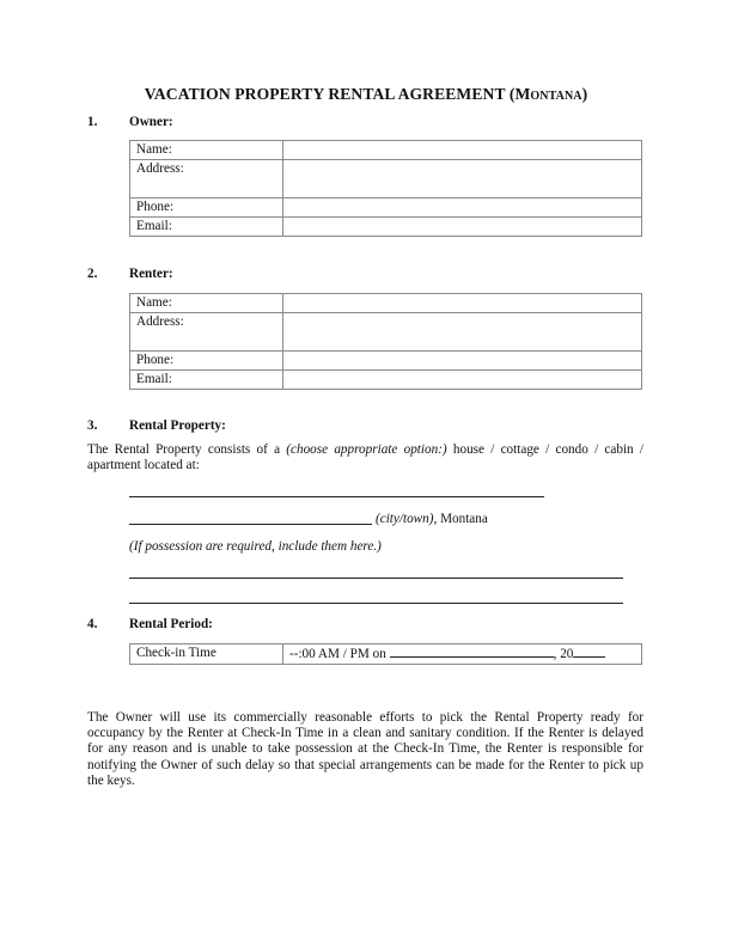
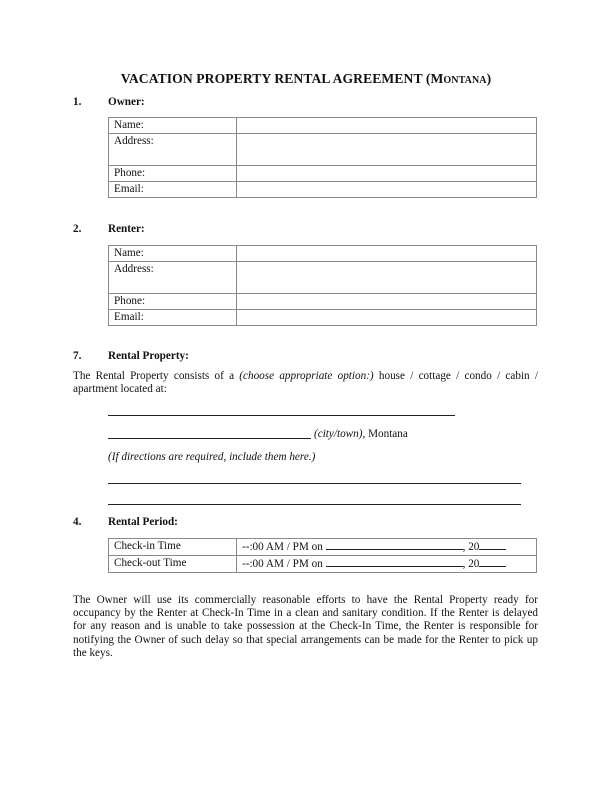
  VACATION PROPERTY RENTAL AGREEMENT (Montana)
  1.
  Owner:
  Name:
  Address:
  Phone:
  Email:
  2.
  Renter:
  Name:
  Address:
  Phone:
  Email:
- 3.
+ 7.
  Rental Property:
  The Rental Property consists of a (choose appropriate option:) house / cottage / condo / cabin / apartment located at:
  (city/town), Montana
- (If possession are required, include them here.)
+ (If directions are required, include them here.)
  4.
  Rental Period:
  Check-in Time	--:00 AM / PM on , 20
+ Check-out Time	--:00 AM / PM on , 20
- The Owner will use its commercially reasonable efforts to pick the Rental Property ready for occupancy by the Renter at Check-In Time in a clean and sanitary condition. If the Renter is delayed for any reason and is unable to take possession at the Check-In Time, the Renter is responsible for notifying the Owner of such delay so that special arrangements can be made for the Renter to pick up the keys.
+ The Owner will use its commercially reasonable efforts to have the Rental Property ready for occupancy by the Renter at Check-In Time in a clean and sanitary condition. If the Renter is delayed for any reason and is unable to take possession at the Check-In Time, the Renter is responsible for notifying the Owner of such delay so that special arrangements can be made for the Renter to pick up the keys.
